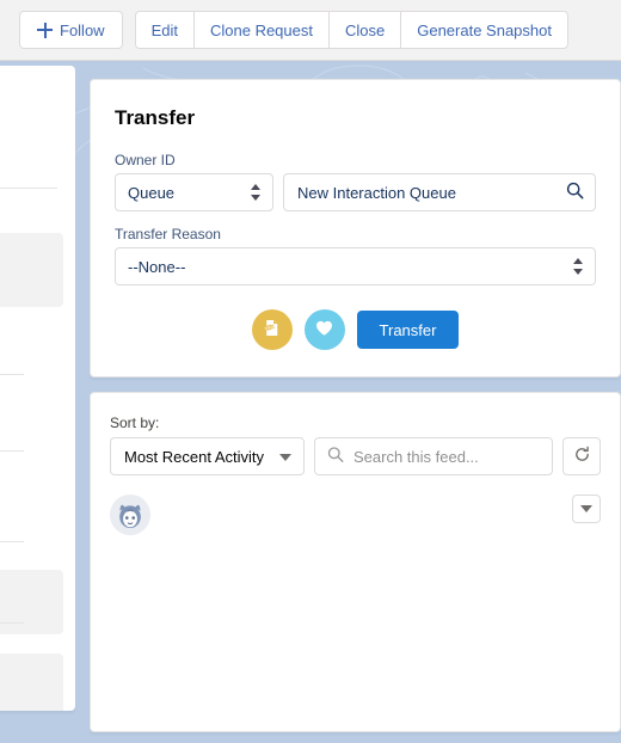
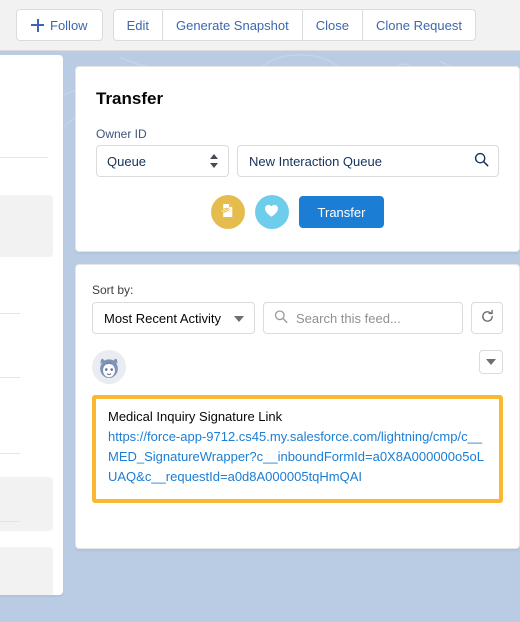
  Follow
  Edit
- Clone Request
+ Generate Snapshot
  Close
- Generate Snapshot
+ Clone Request
  Transfer
  Owner ID
  Queue
  New Interaction Queue
- Transfer Reason
- --None--
  Transfer
  Sort by:
  Most Recent Activity
  Search this feed...
+ Medical Inquiry Signature Link
+ https://force-app-9712.cs45.my.salesforce.com/lightning/cmp/c__MED_SignatureWrapper?c__inboundFormId=a0X8A000000o5oLUAQ&c__requestId=a0d8A000005tqHmQAI
